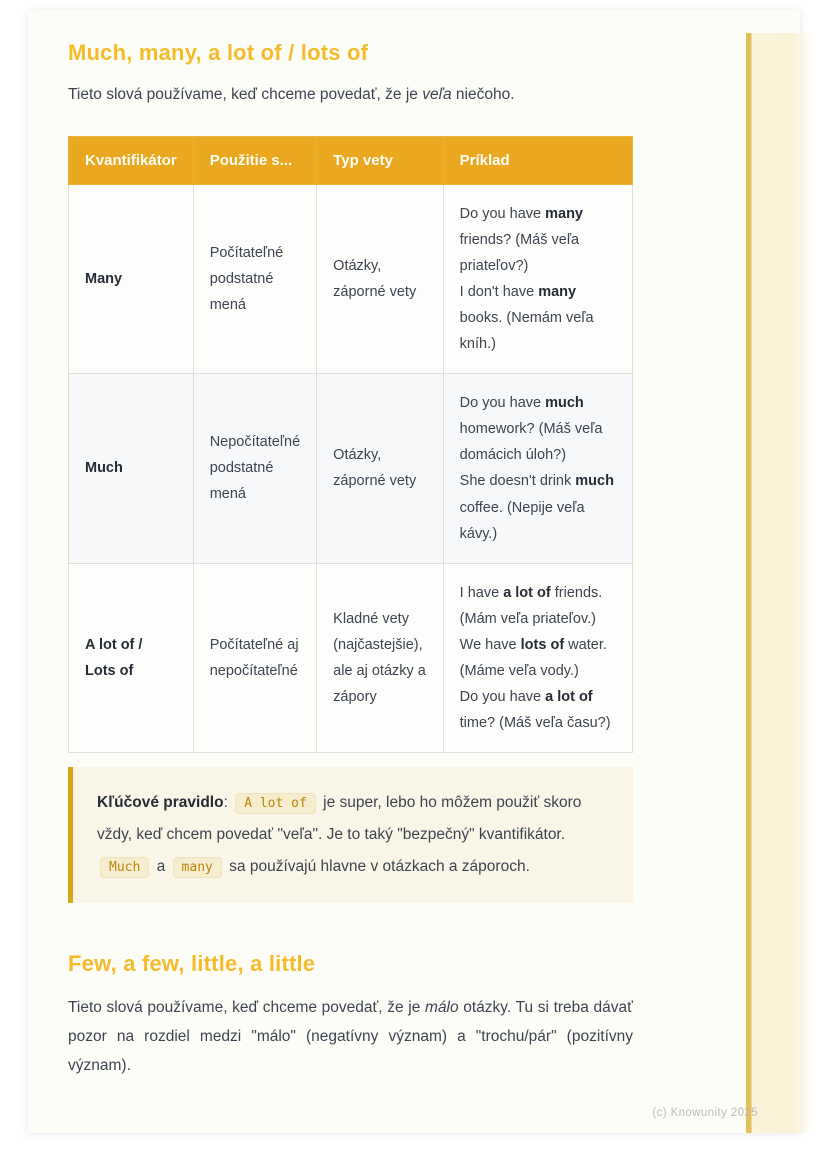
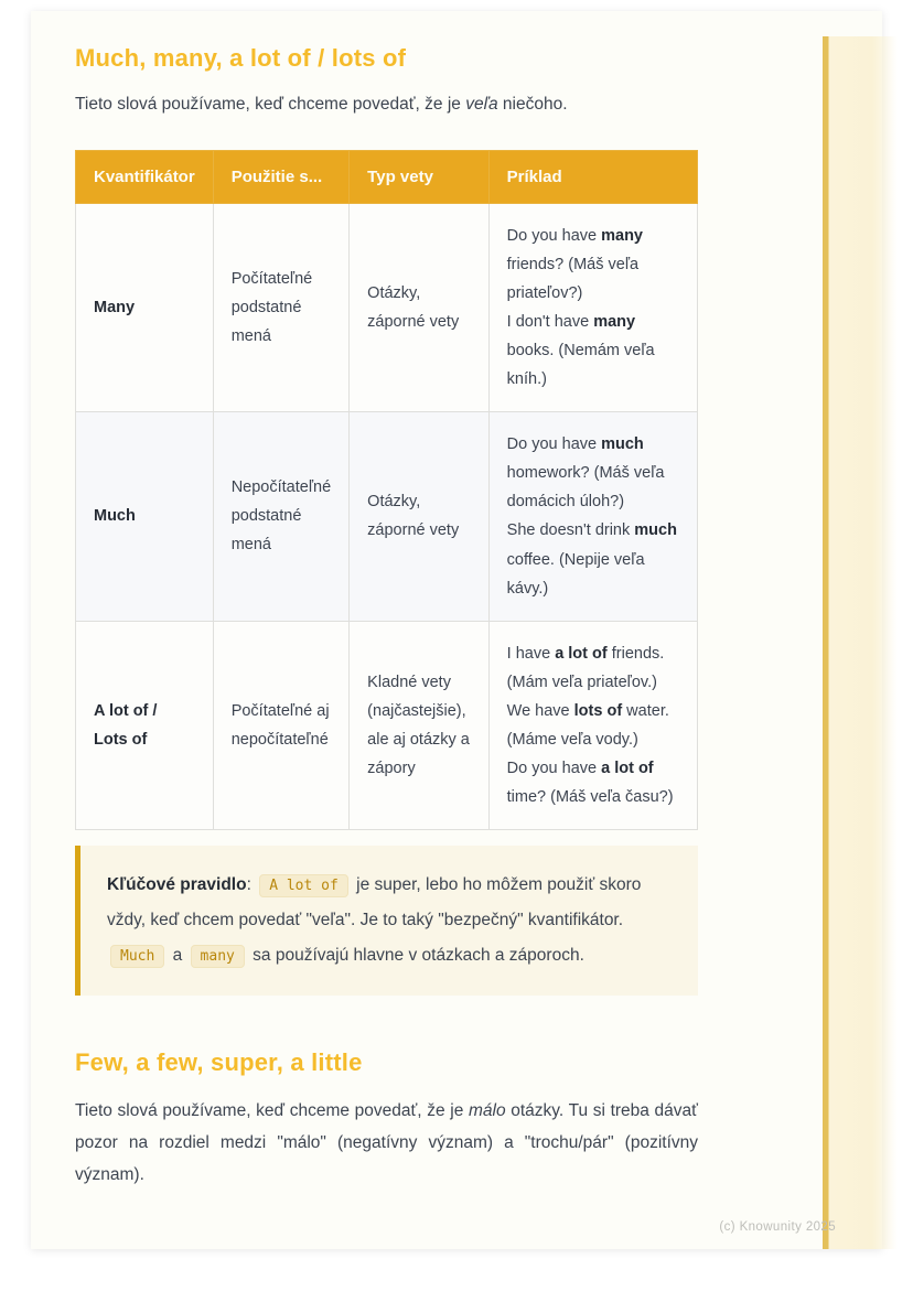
  Much, many, a lot of / lots of
  Tieto slová používame, keď chceme povedať, že je veľa niečoho.
  Kvantifikátor	Použitie s...	Typ vety	Príklad
  Many	Počítateľné podstatné mená	Otázky, záporné vety	Do you have many friends? (Máš veľa priateľov?) I don't have many books. (Nemám veľa kníh.)
  Much	Nepočítateľné podstatné mená	Otázky, záporné vety	Do you have much homework? (Máš veľa domácich úloh?) She doesn't drink much coffee. (Nepije veľa kávy.)
  A lot of / Lots of	Počítateľné aj nepočítateľné	Kladné vety (najčastejšie), ale aj otázky a zápory	I have a lot of friends. (Mám veľa priateľov.) We have lots of water. (Máme veľa vody.) Do you have a lot of time? (Máš veľa času?)
  Kľúčové pravidlo: A lot of je super, lebo ho môžem použiť skoro vždy, keď chcem povedať "veľa". Je to taký "bezpečný" kvantifikátor. Much a many sa používajú hlavne v otázkach a záporoch.
- Few, a few, little, a little
+ Few, a few, super, a little
  Tieto slová používame, keď chceme povedať, že je málo otázky. Tu si treba dávať pozor na rozdiel medzi "málo" (negatívny význam) a "trochu/pár" (pozitívny význam).
  (c) Knowunity 2025
